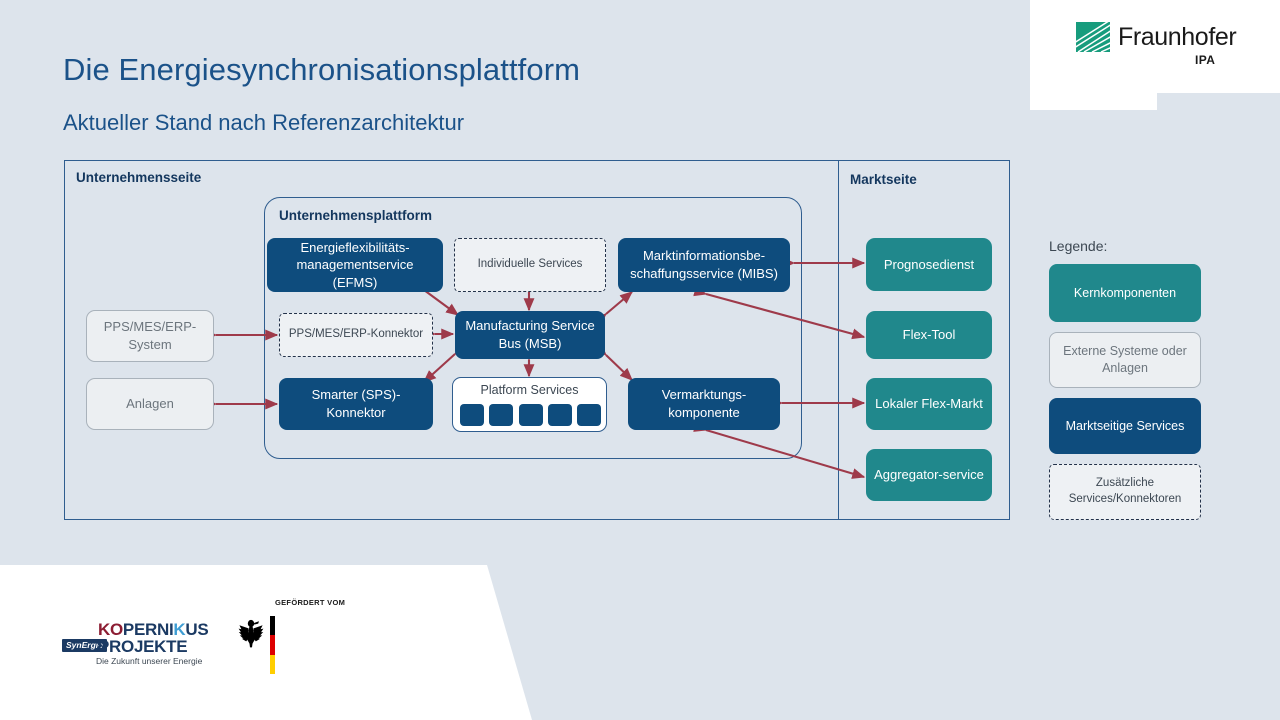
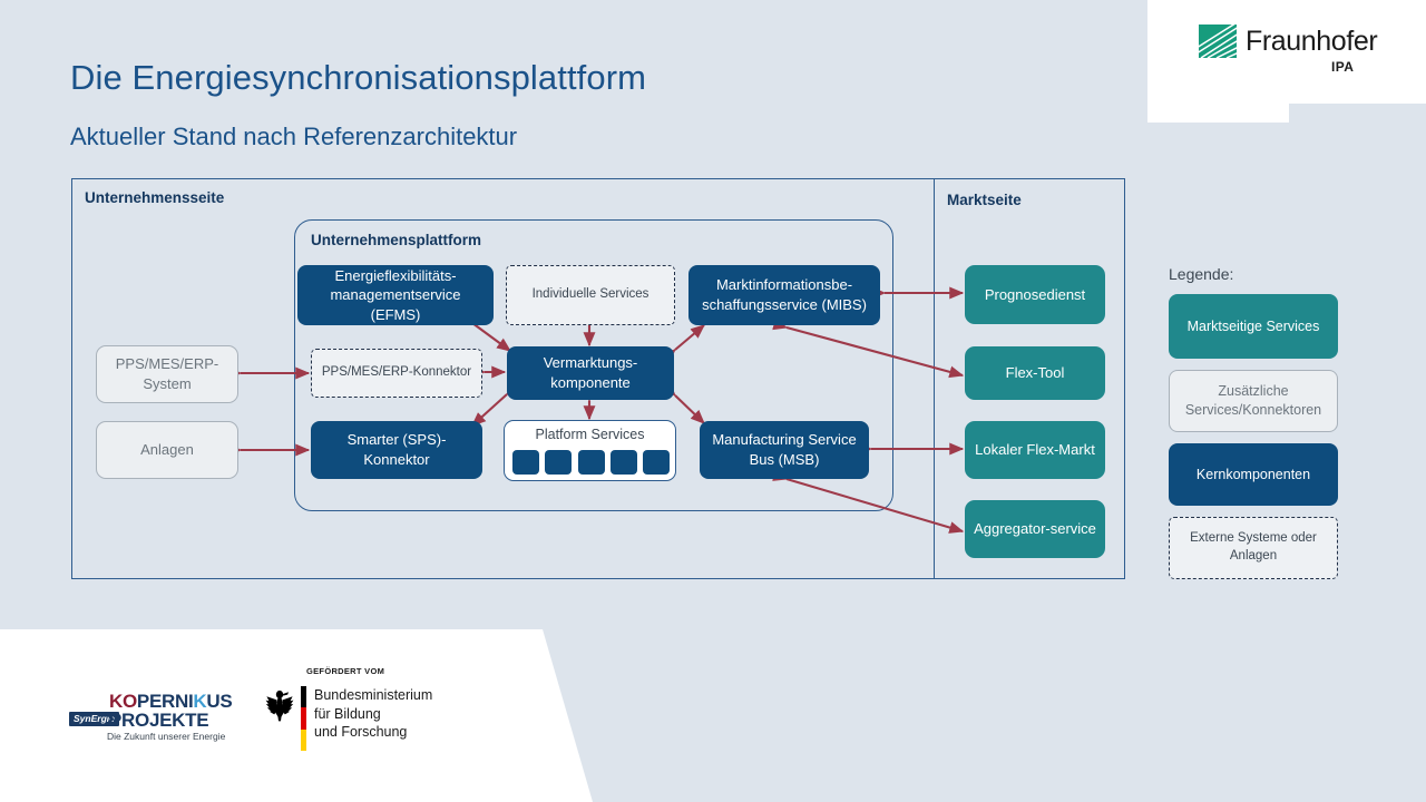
  Die Energiesynchronisationsplattform
  Aktueller Stand nach Referenzarchitektur
  Fraunhofer
  IPA
  Unternehmensseite
  Marktseite
  Unternehmensplattform
  PPS/MES/ERP-System
  Anlagen
  PPS/MES/ERP-Konnektor
  Individuelle Services
  Energieflexibilitäts-managementservice (EFMS)
  Marktinformationsbe-schaffungsservice (MIBS)
- Manufacturing Service Bus (MSB)
+ Vermarktungs-komponente
  Smarter (SPS)-Konnektor
- Vermarktungs-komponente
+ Manufacturing Service Bus (MSB)
  Platform Services
  Prognosedienst
  Flex-Tool
  Lokaler Flex-Markt
  Aggregator-service
  Legende:
- Kernkomponenten
+ Marktseitige Services
- Externe Systeme oder Anlagen
+ Zusätzliche Services/Konnektoren
- Marktseitige Services
+ Kernkomponenten
- Zusätzliche Services/Konnektoren
+ Externe Systeme oder Anlagen
  KOPERNIKUS
  ROJEKTE
  SynErgi
  Die Zukunft unserer Energie
  GEFÖRDERT VOM
+ Bundesministerium
+ für Bildung
+ und Forschung
